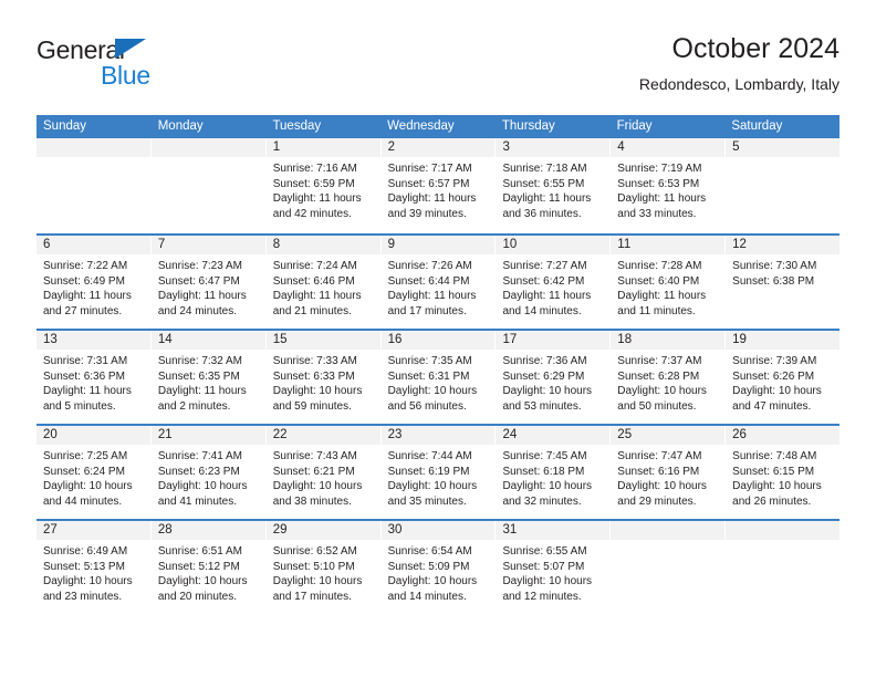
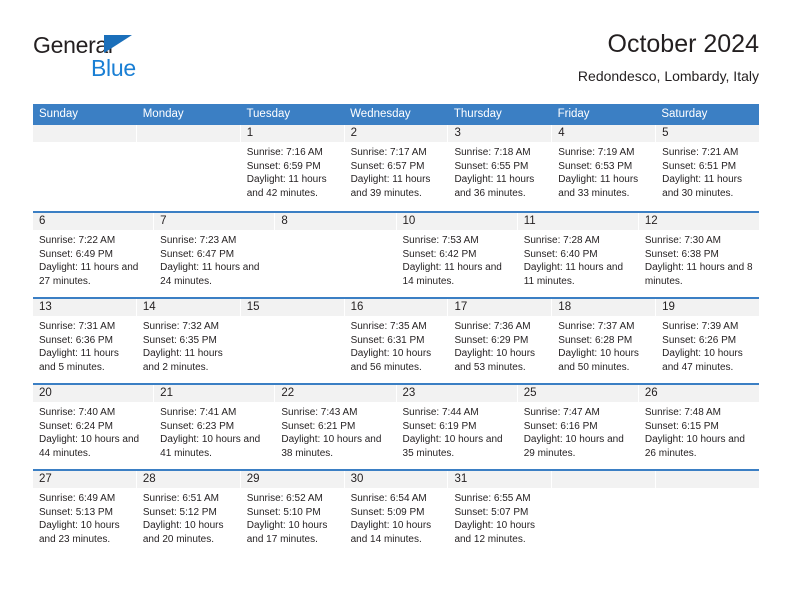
  General
  Blue
  October 2024
  Redondesco, Lombardy, Italy
  Sunday
  Monday
  Tuesday
  Wednesday
  Thursday
  Friday
  Saturday
  1
  Sunrise: 7:16 AM
  Sunset: 6:59 PM
  Daylight: 11 hours and 42 minutes.
  2
  Sunrise: 7:17 AM
  Sunset: 6:57 PM
  Daylight: 11 hours and 39 minutes.
  3
  Sunrise: 7:18 AM
  Sunset: 6:55 PM
  Daylight: 11 hours and 36 minutes.
  4
  Sunrise: 7:19 AM
  Sunset: 6:53 PM
  Daylight: 11 hours and 33 minutes.
  5
+ Sunrise: 7:21 AM
+ Sunset: 6:51 PM
+ Daylight: 11 hours and 30 minutes.
  6
  Sunrise: 7:22 AM
  Sunset: 6:49 PM
  Daylight: 11 hours and 27 minutes.
  7
  Sunrise: 7:23 AM
  Sunset: 6:47 PM
  Daylight: 11 hours and 24 minutes.
  8
- Sunrise: 7:24 AM
- Sunset: 6:46 PM
- Daylight: 11 hours and 21 minutes.
- 9
- Sunrise: 7:26 AM
- Sunset: 6:44 PM
- Daylight: 11 hours and 17 minutes.
  10
- Sunrise: 7:27 AM
+ Sunrise: 7:53 AM
  Sunset: 6:42 PM
  Daylight: 11 hours and 14 minutes.
  11
  Sunrise: 7:28 AM
  Sunset: 6:40 PM
  Daylight: 11 hours and 11 minutes.
  12
  Sunrise: 7:30 AM
  Sunset: 6:38 PM
+ Daylight: 11 hours and 8 minutes.
  13
  Sunrise: 7:31 AM
  Sunset: 6:36 PM
  Daylight: 11 hours and 5 minutes.
  14
  Sunrise: 7:32 AM
  Sunset: 6:35 PM
  Daylight: 11 hours and 2 minutes.
  15
- Sunrise: 7:33 AM
- Sunset: 6:33 PM
- Daylight: 10 hours and 59 minutes.
  16
  Sunrise: 7:35 AM
  Sunset: 6:31 PM
  Daylight: 10 hours and 56 minutes.
  17
  Sunrise: 7:36 AM
  Sunset: 6:29 PM
  Daylight: 10 hours and 53 minutes.
  18
  Sunrise: 7:37 AM
  Sunset: 6:28 PM
  Daylight: 10 hours and 50 minutes.
  19
  Sunrise: 7:39 AM
  Sunset: 6:26 PM
  Daylight: 10 hours and 47 minutes.
  20
- Sunrise: 7:25 AM
+ Sunrise: 7:40 AM
  Sunset: 6:24 PM
  Daylight: 10 hours and 44 minutes.
  21
  Sunrise: 7:41 AM
  Sunset: 6:23 PM
  Daylight: 10 hours and 41 minutes.
  22
  Sunrise: 7:43 AM
  Sunset: 6:21 PM
  Daylight: 10 hours and 38 minutes.
  23
  Sunrise: 7:44 AM
  Sunset: 6:19 PM
  Daylight: 10 hours and 35 minutes.
- 24
- Sunrise: 7:45 AM
- Sunset: 6:18 PM
- Daylight: 10 hours and 32 minutes.
  25
  Sunrise: 7:47 AM
  Sunset: 6:16 PM
  Daylight: 10 hours and 29 minutes.
  26
  Sunrise: 7:48 AM
  Sunset: 6:15 PM
  Daylight: 10 hours and 26 minutes.
  27
  Sunrise: 6:49 AM
  Sunset: 5:13 PM
  Daylight: 10 hours and 23 minutes.
  28
  Sunrise: 6:51 AM
  Sunset: 5:12 PM
  Daylight: 10 hours and 20 minutes.
  29
  Sunrise: 6:52 AM
  Sunset: 5:10 PM
  Daylight: 10 hours and 17 minutes.
  30
  Sunrise: 6:54 AM
  Sunset: 5:09 PM
  Daylight: 10 hours and 14 minutes.
  31
  Sunrise: 6:55 AM
  Sunset: 5:07 PM
  Daylight: 10 hours and 12 minutes.
